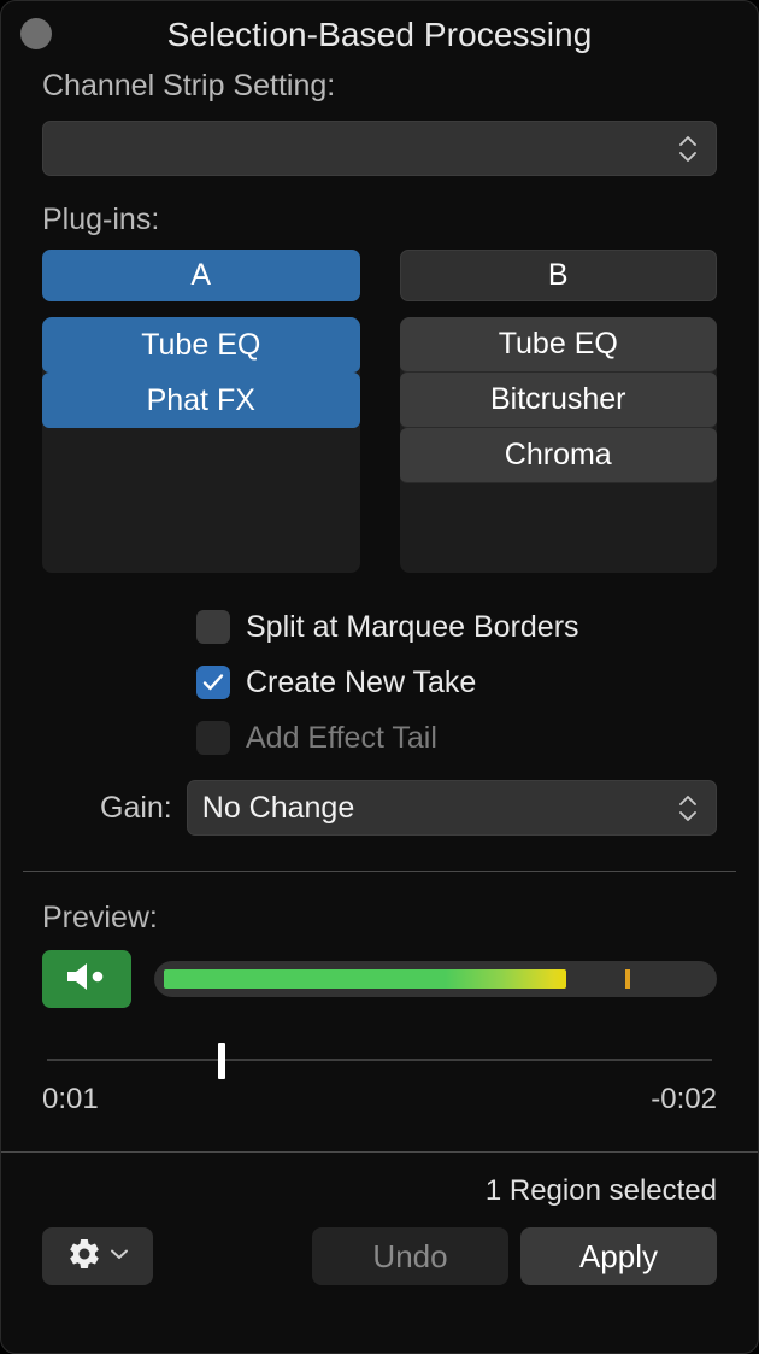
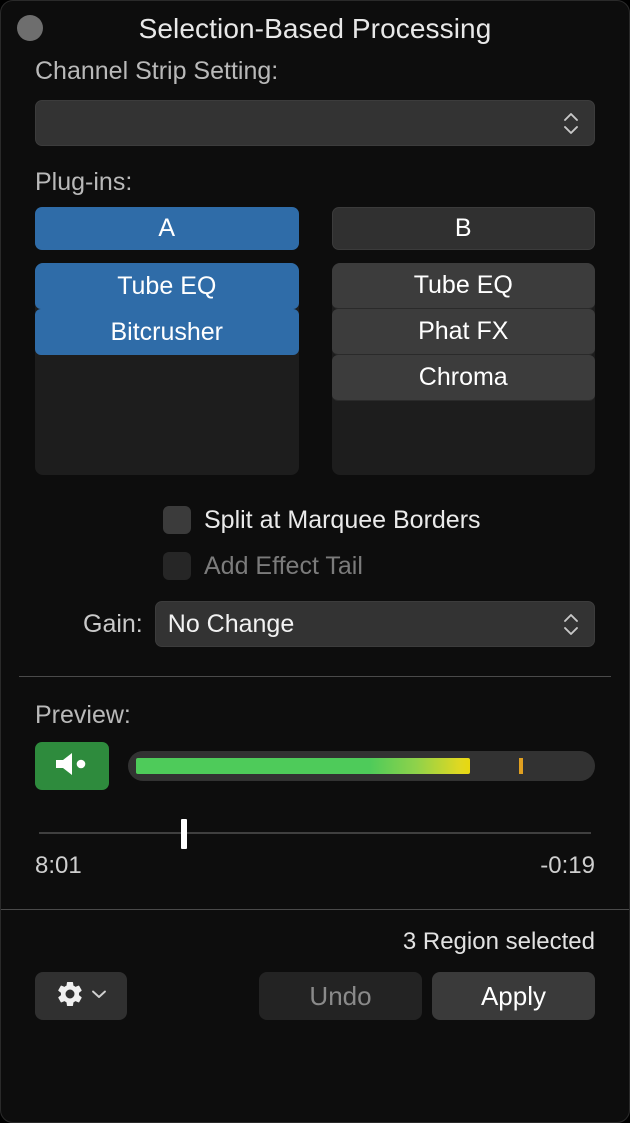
  Selection-Based Processing
  Channel Strip Setting:
  Plug-ins:
  A
  Tube EQ
- Phat FX
+ Bitcrusher
  B
  Tube EQ
- Bitcrusher
+ Phat FX
  Chroma
  Split at Marquee Borders
- Create New Take
  Add Effect Tail
  Gain:
  No Change
  Preview:
- 0:01
+ 8:01
- -0:02
+ -0:19
- 1 Region selected
+ 3 Region selected
  Undo
  Apply
